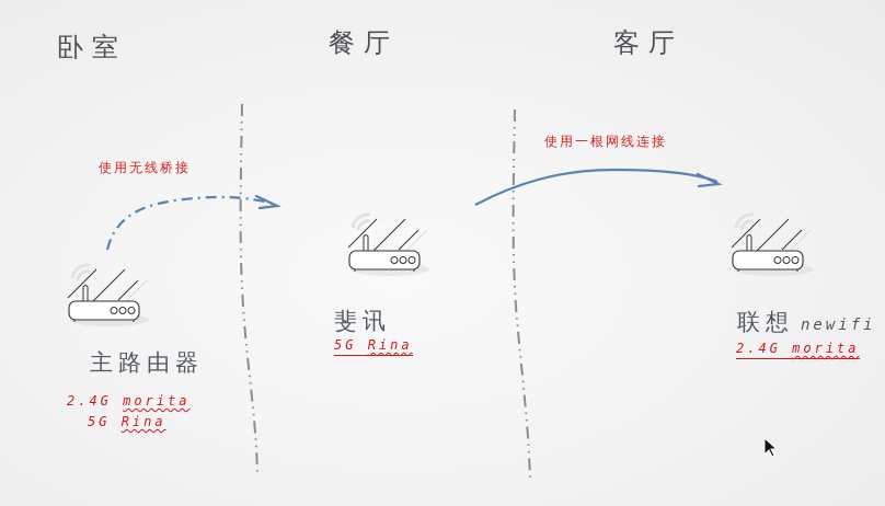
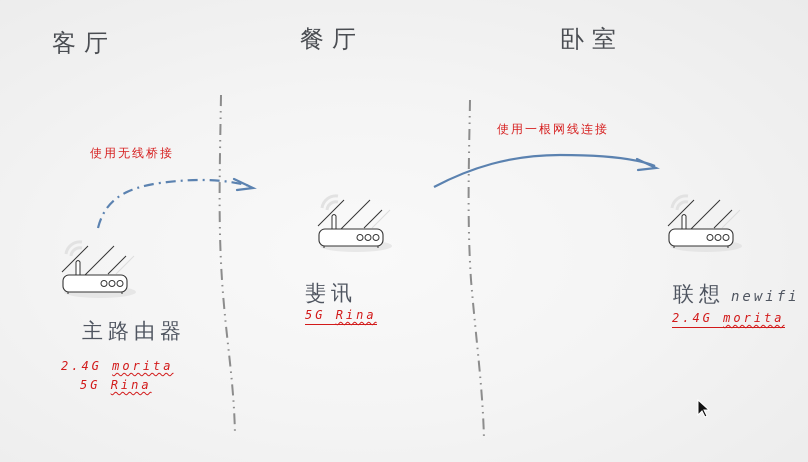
- 卧室
+ 客厅
  餐厅
- 客厅
+ 卧室
  使用无线桥接
  使用一根网线连接
  主路由器
  2.4G morita
  5G Rina
  斐讯
  5G Rina
  联想 newifi
  2.4G morita
